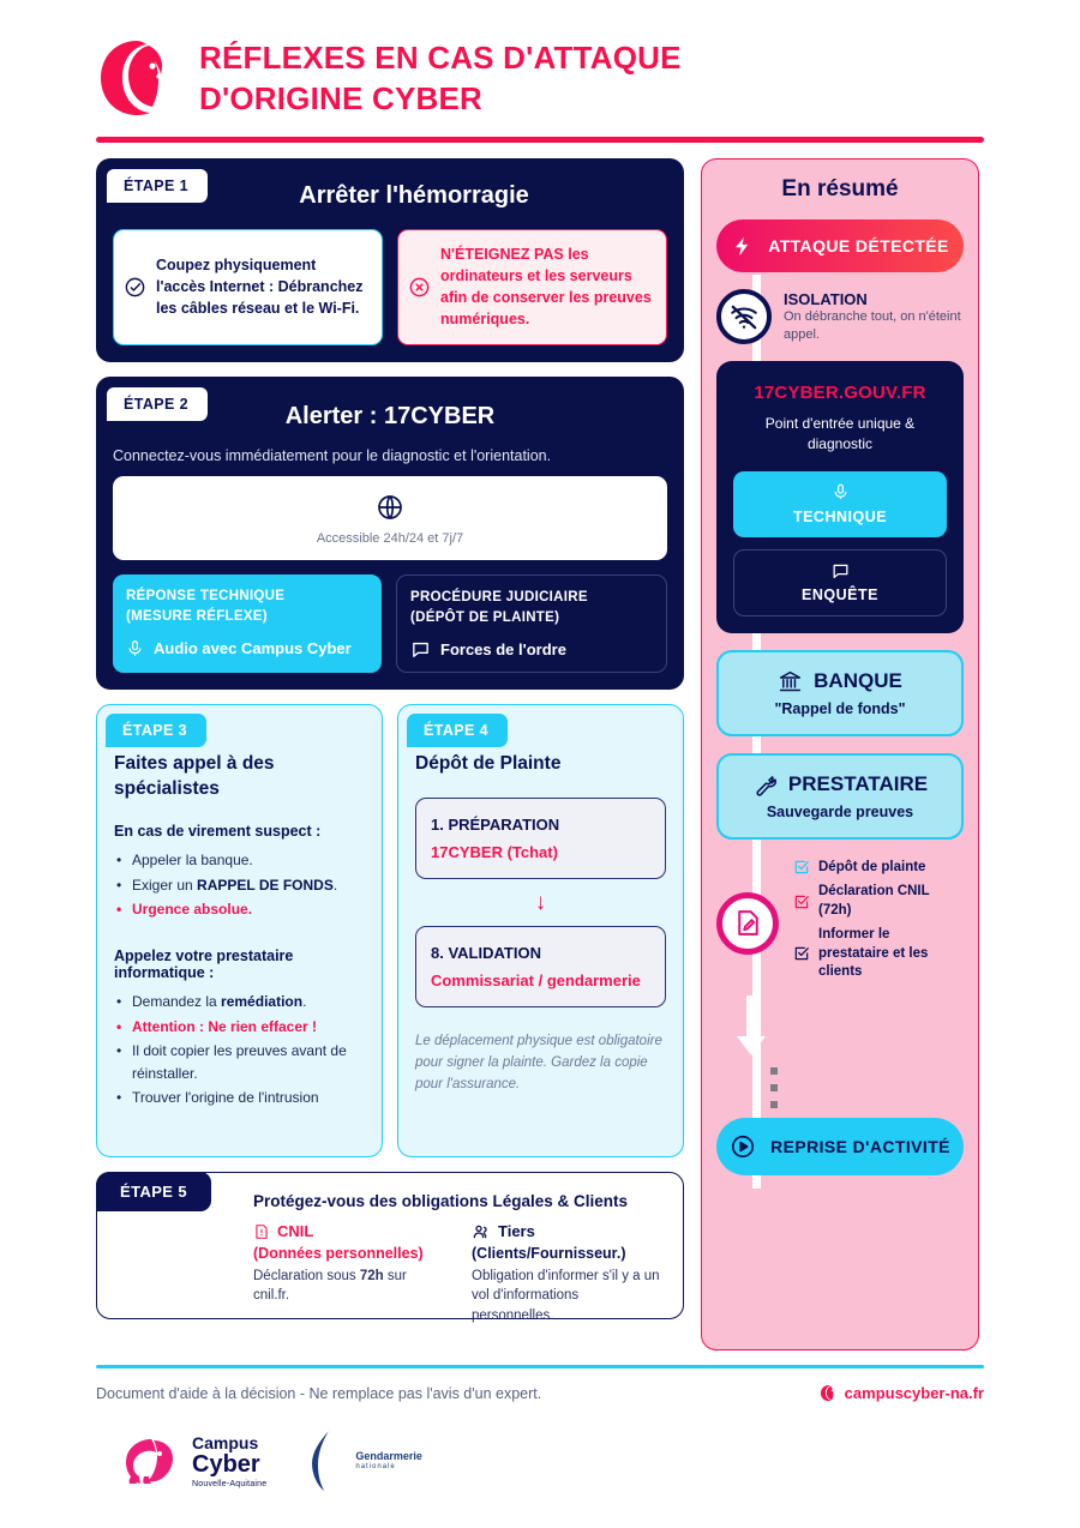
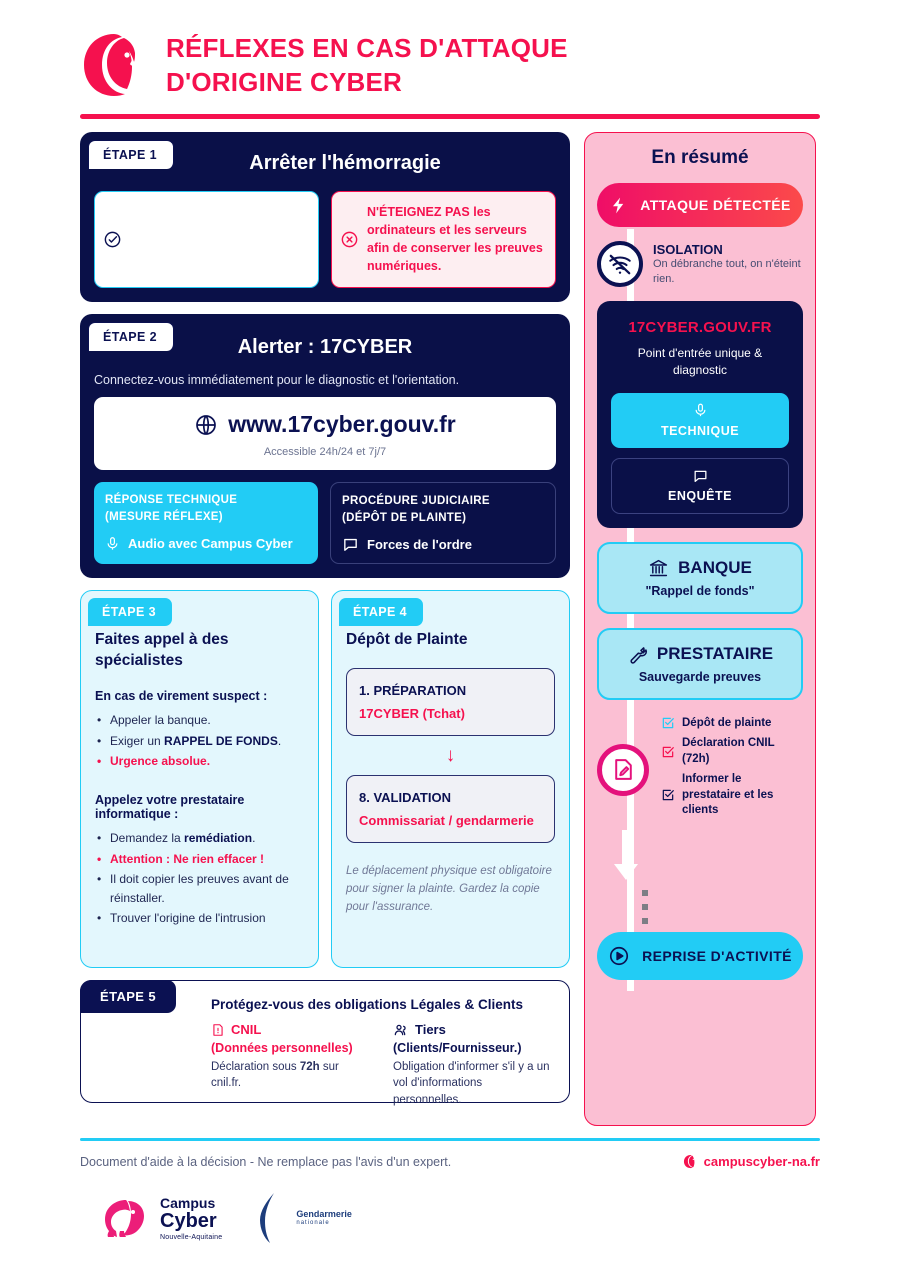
  RÉFLEXES EN CAS D'ATTAQUE
  D'ORIGINE CYBER
  ÉTAPE 1
  Arrêter l'hémorragie
- Coupez physiquement l'accès Internet : Débranchez les câbles réseau et le Wi-Fi.
  N'ÉTEIGNEZ PAS les ordinateurs et les serveurs afin de conserver les preuves numériques.
  ÉTAPE 2
  Alerter : 17CYBER
  Connectez-vous immédiatement pour le diagnostic et l'orientation.
+ www.17cyber.gouv.fr
  Accessible 24h/24 et 7j/7
  RÉPONSE TECHNIQUE
  (MESURE RÉFLEXE)
  Audio avec Campus Cyber
  PROCÉDURE JUDICIAIRE
  (DÉPÔT DE PLAINTE)
  Forces de l'ordre
  ÉTAPE 3
  Faites appel à des spécialistes
  En cas de virement suspect :
  Appeler la banque.
  Exiger un RAPPEL DE FONDS.
  Urgence absolue.
  Appelez votre prestataire informatique :
  Demandez la remédiation.
  Attention : Ne rien effacer !
  Il doit copier les preuves avant de réinstaller.
  Trouver l'origine de l'intrusion
  ÉTAPE 4
  Dépôt de Plainte
  1. PRÉPARATION
  17CYBER (Tchat)
  ↓
  8. VALIDATION
  Commissariat / gendarmerie
  Le déplacement physique est obligatoire pour signer la plainte. Gardez la copie pour l'assurance.
  ÉTAPE 5
  Protégez-vous des obligations Légales & Clients
  CNIL
  (Données personnelles)
  Déclaration sous 72h sur cnil.fr.
  Tiers
  (Clients/Fournisseur.)
  Obligation d'informer s'il y a un vol d'informations personnelles.
  En résumé
  ATTAQUE DÉTECTÉE
  ISOLATION
- On débranche tout, on n'éteint appel.
+ On débranche tout, on n'éteint rien.
  17CYBER.GOUV.FR
  Point d'entrée unique & diagnostic
  TECHNIQUE
  ENQUÊTE
  BANQUE
  "Rappel de fonds"
  PRESTATAIRE
  Sauvegarde preuves
  Dépôt de plainte
  Déclaration CNIL (72h)
  Informer le prestataire et les clients
  REPRISE D'ACTIVITÉ
  Document d'aide à la décision - Ne remplace pas l'avis d'un expert.
  campuscyber-na.fr
  Campus
  Cyber
  Gendarmerie
